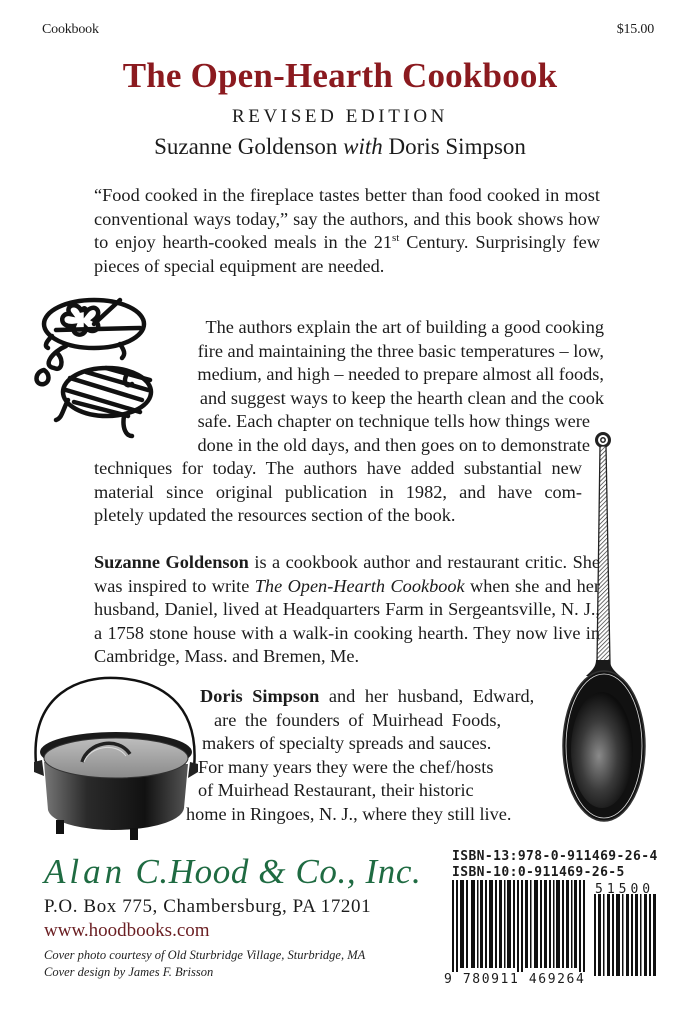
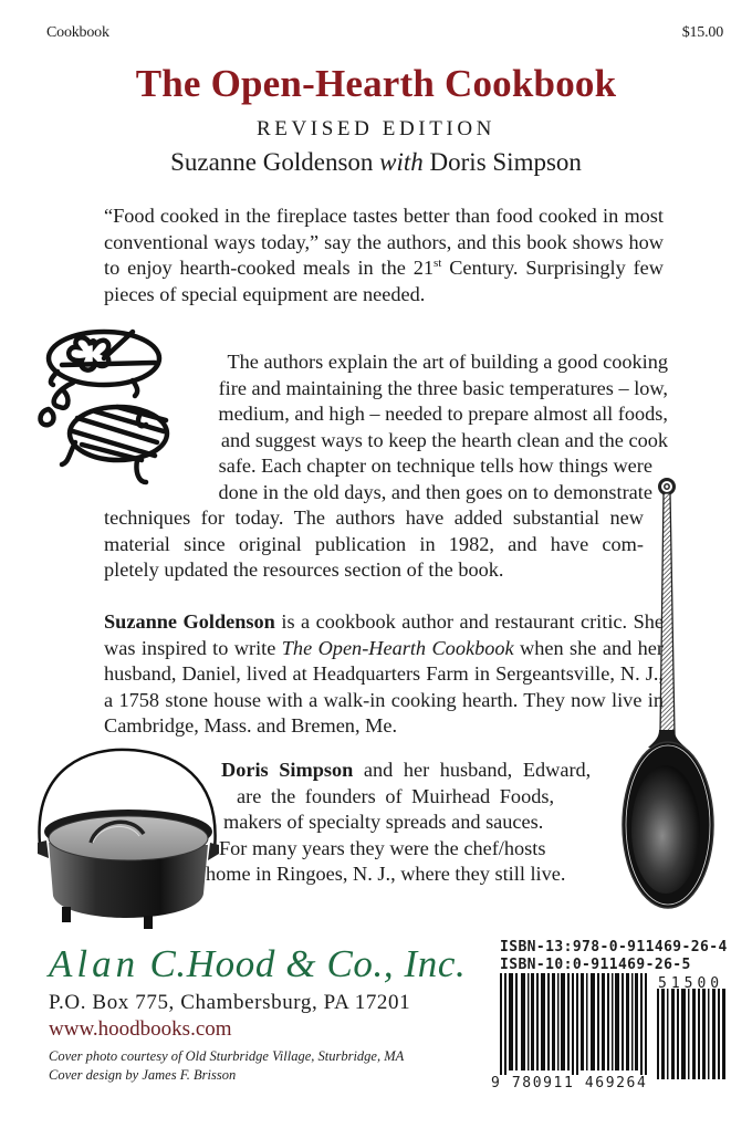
  Cookbook
  $15.00
  The Open-Hearth Cookbook
  REVISED EDITION
  Suzanne Goldenson with Doris Simpson
  “Food cooked in the fireplace tastes better than food cooked in most conventional ways today,” say the authors, and this book shows how to enjoy hearth-cooked meals in the 21st Century. Surprisingly few pieces of special equipment are needed.
  The authors explain the art of building a good cooking
  fire and maintaining the three basic temperatures – low,
  medium, and high – needed to prepare almost all foods,
  and suggest ways to keep the hearth clean and the cook
  safe. Each chapter on technique tells how things were
  done in the old days, and then goes on to demonstrate
  techniques for today. The authors have added substantial new
  material since original publication in 1982, and have com-
  pletely updated the resources section of the book.
  Suzanne Goldenson is a cookbook author and restaurant critic. She was inspired to write The Open-Hearth Cookbook when she and her husband, Daniel, lived at Headquarters Farm in Sergeantsville, N. J., a 1758 stone house with a walk-in cooking hearth. They now live in Cambridge, Mass. and Bremen, Me.
  Doris Simpson and her husband, Edward,
  are the founders of Muirhead Foods,
  makers of specialty spreads and sauces.
  For many years they were the chef/hosts
- of Muirhead Restaurant, their historic
  home in Ringoes, N. J., where they still live.
  Alan C.Hood & Co., Inc.
  P.O. Box 775, Chambersburg, PA 17201
  www.hoodbooks.com
  Cover photo courtesy of Old Sturbridge Village, Sturbridge, MA
  Cover design by James F. Brisson
  ISBN-13:978-0-911469-26-4
  ISBN-10:0-911469-26-5
  51500
  9 780911 469264
